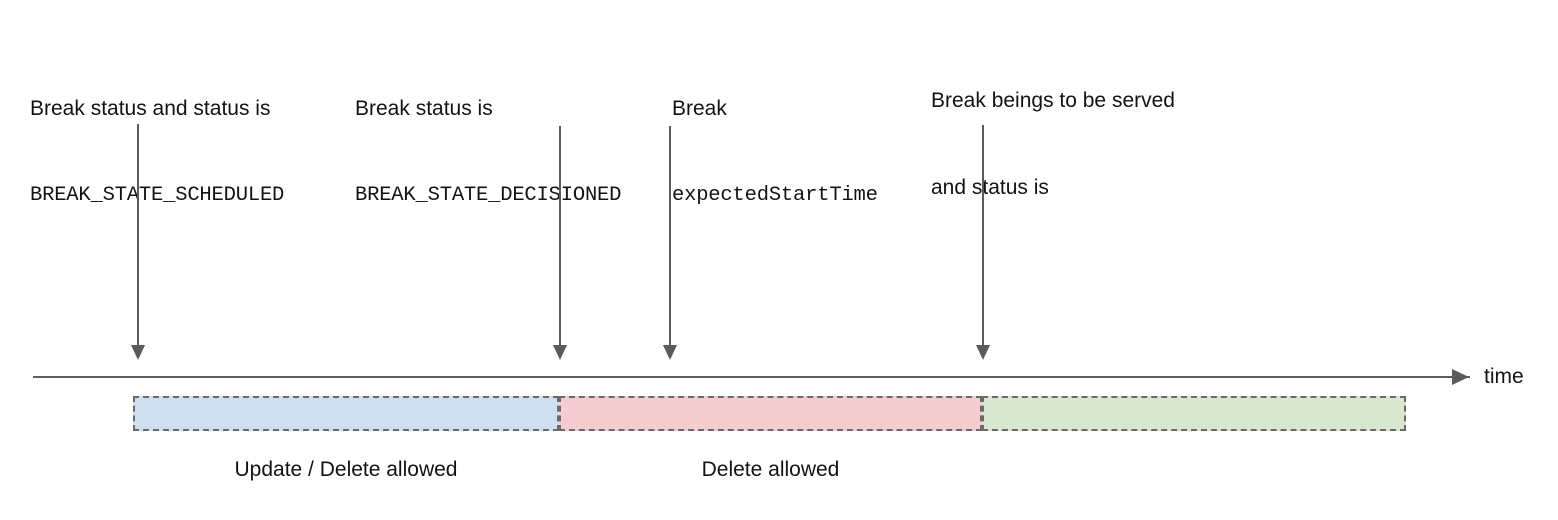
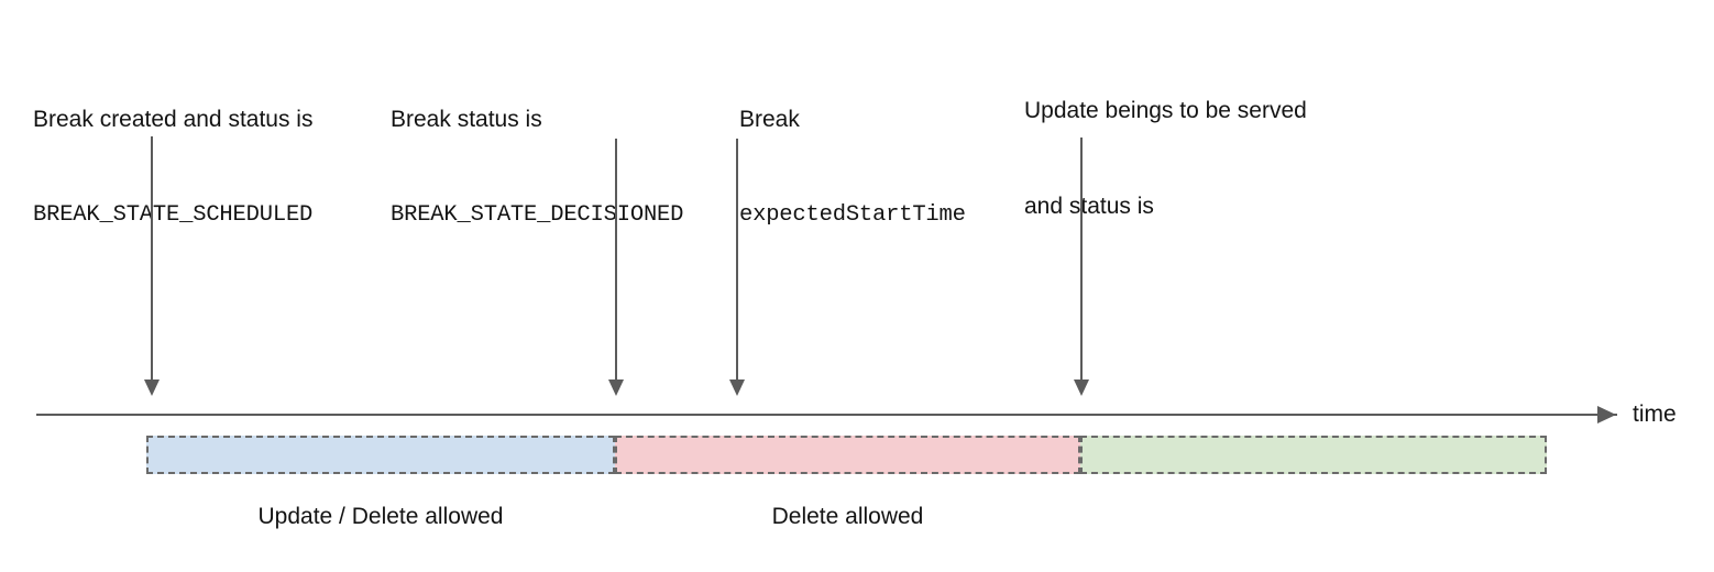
- Break status and status is
+ Break created and status is
  BREAK_STATE_SCHEDULED
  Break status is
  BREAK_STATE_DECISIONED
  Break
  expectedStartTime
- Break beings to be served
+ Update beings to be served
  and status is
  time
  Update / Delete allowed
  Delete allowed
